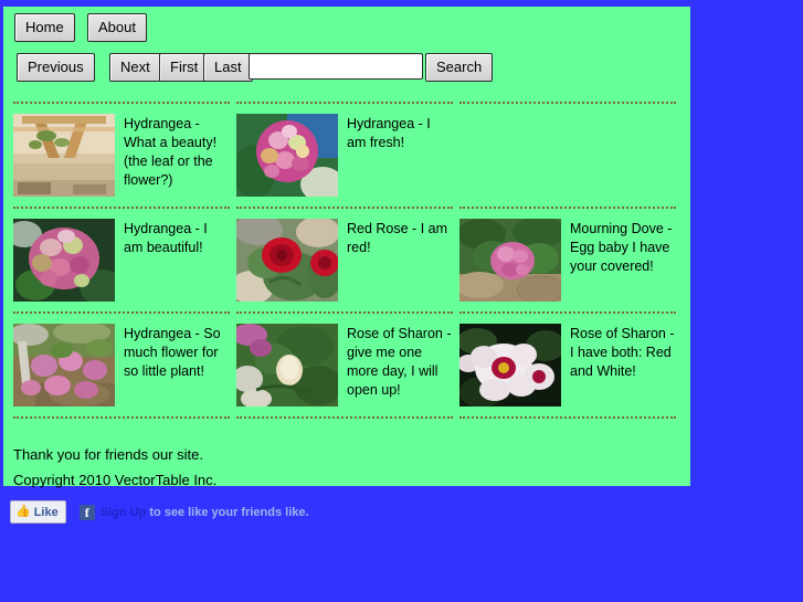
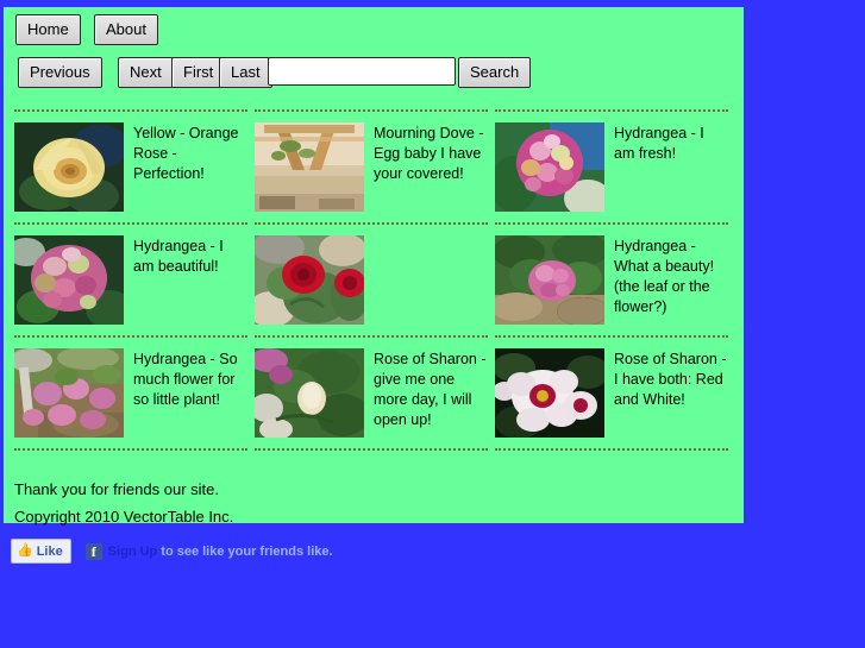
  Home
  About
  Previous
  Next
  First
  Last
  Search
+ Yellow - Orange Rose - Perfection!
- Hydrangea - What a beauty! (the leaf or the flower?)
+ Mourning Dove - Egg baby I have your covered!
  Hydrangea - I am fresh!
  Hydrangea - I am beautiful!
- Red Rose - I am red!
- Mourning Dove - Egg baby I have your covered!
+ Hydrangea - What a beauty! (the leaf or the flower?)
  Hydrangea - So much flower for so little plant!
  Rose of Sharon - give me one more day, I will open up!
  Rose of Sharon - I have both: Red and White!
  Thank you for friends our site.
  Copyright 2010 VectorTable Inc.
  👍
  Like
  f
  Sign Up
  to see like your friends like.
